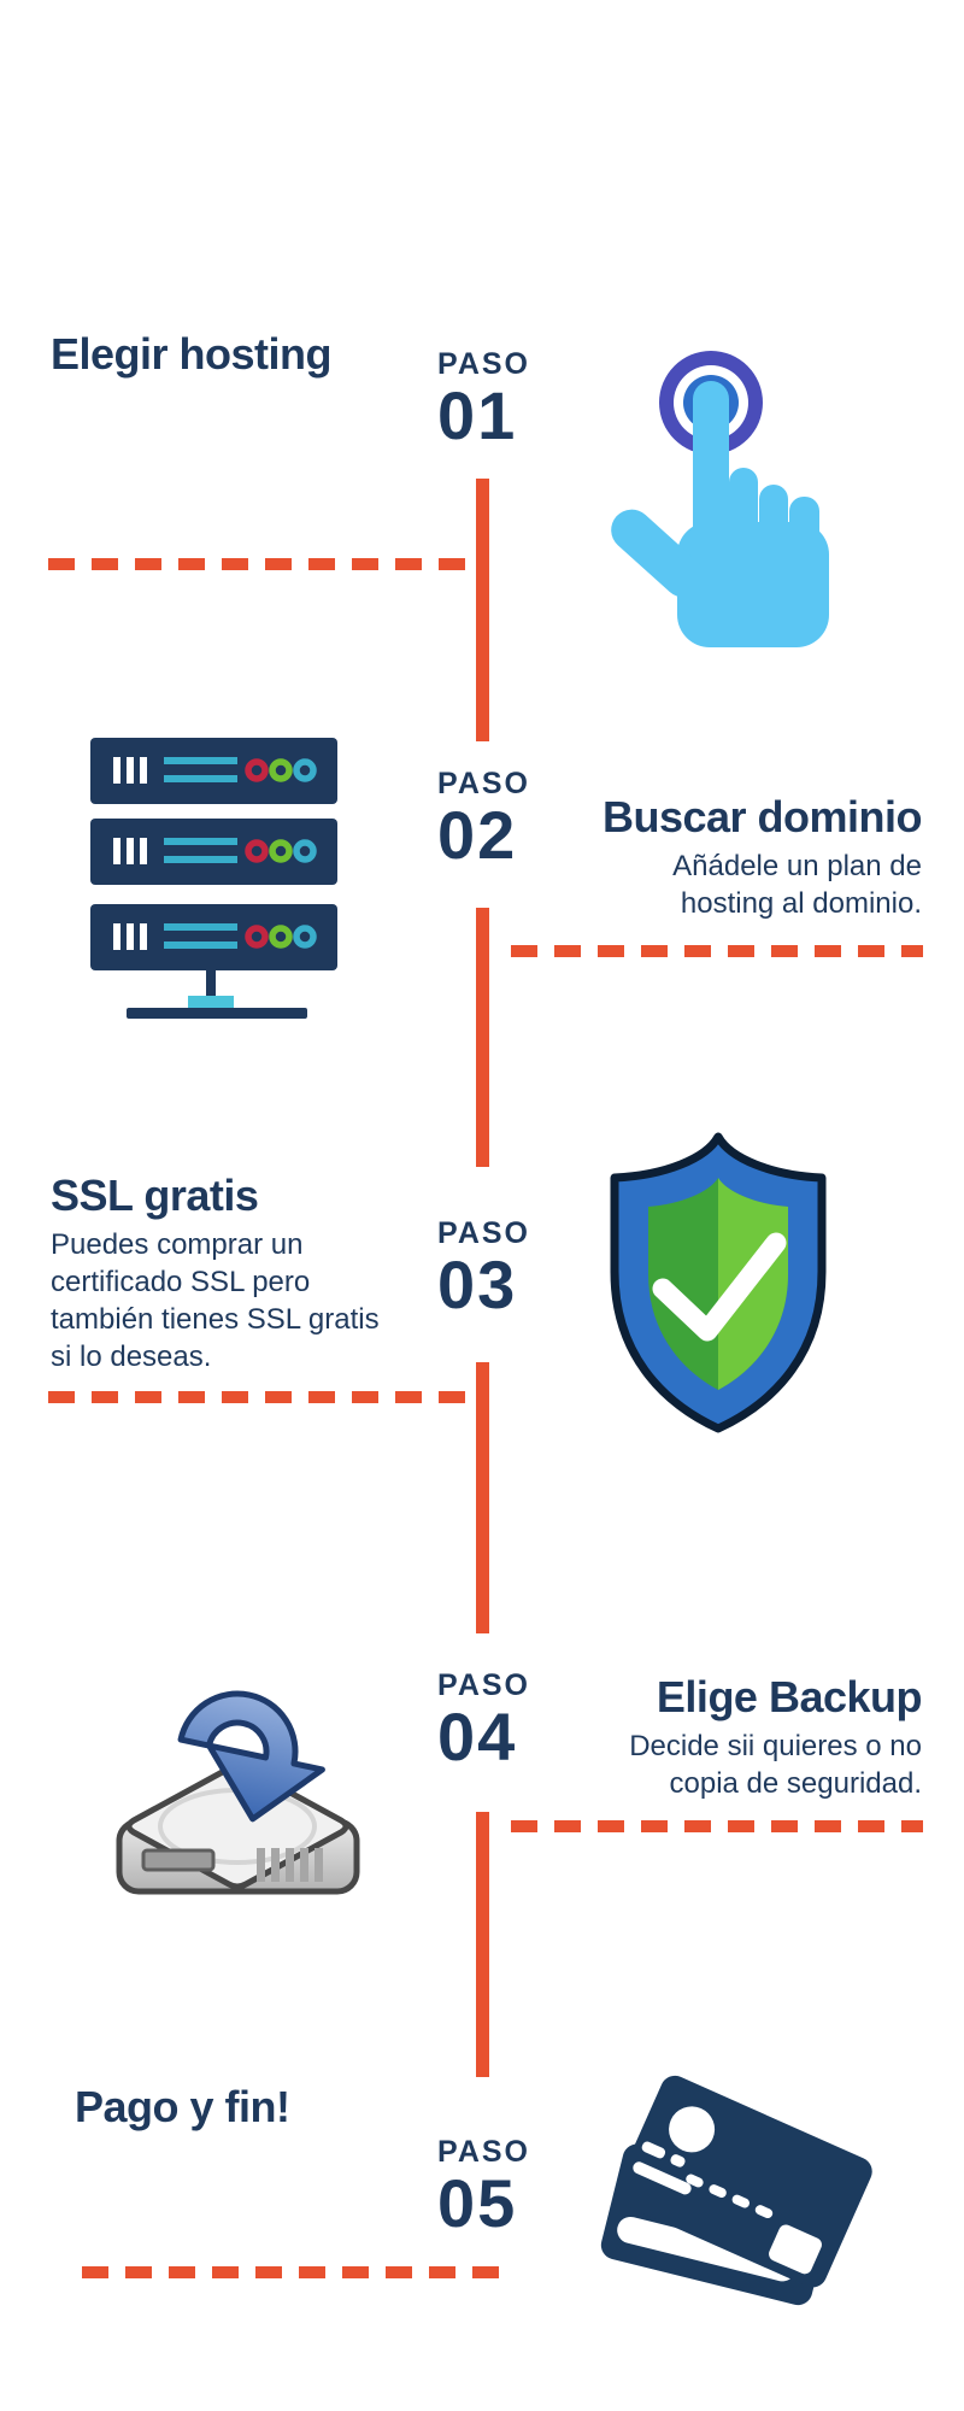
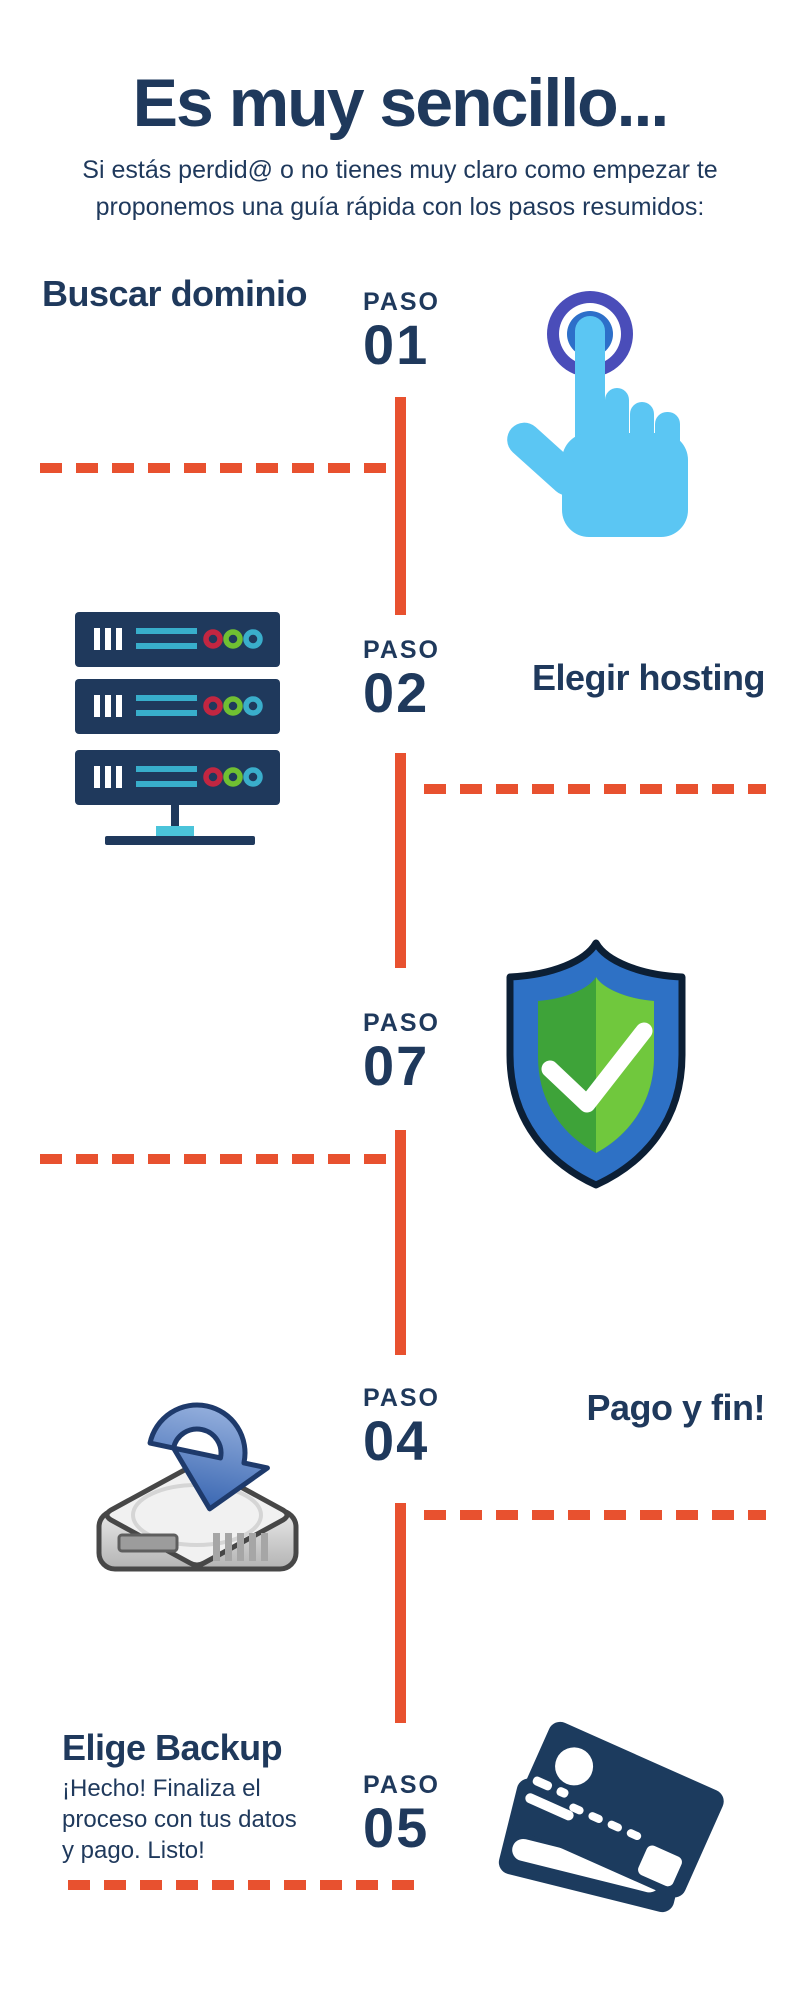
+ Es muy sencillo...
+ Si estás perdid@ o no tienes muy claro como empezar te
+ proponemos una guía rápida con los pasos resumidos:
- Elegir hosting
+ Buscar dominio
  PASO
  01
  PASO
  02
- Buscar dominio
+ Elegir hosting
- Añádele un plan de
- hosting al dominio.
- SSL gratis
- Puedes comprar un
- certificado SSL pero
- también tienes SSL gratis
- si lo deseas.
  PASO
- 03
+ 07
  PASO
  04
- Elige Backup
+ Pago y fin!
- Decide sii quieres o no
- copia de seguridad.
- Pago y fin!
+ Elige Backup
+ ¡Hecho! Finaliza el
+ proceso con tus datos
+ y pago. Listo!
  PASO
  05
